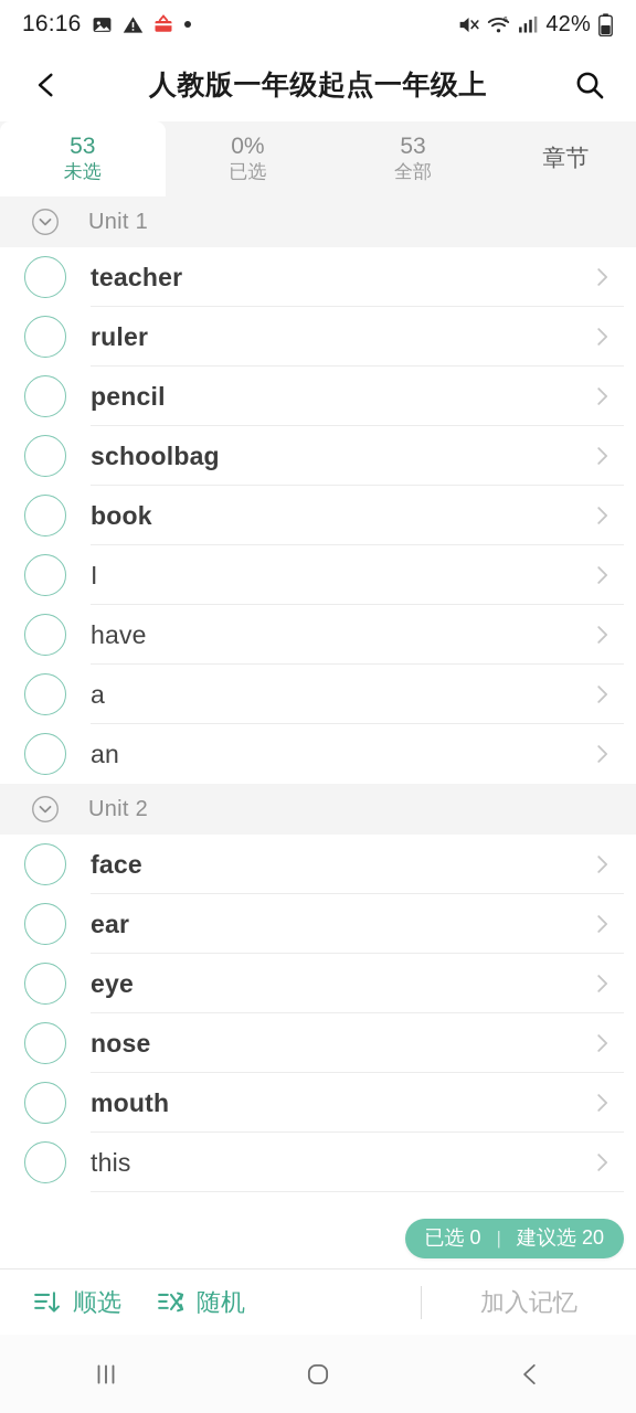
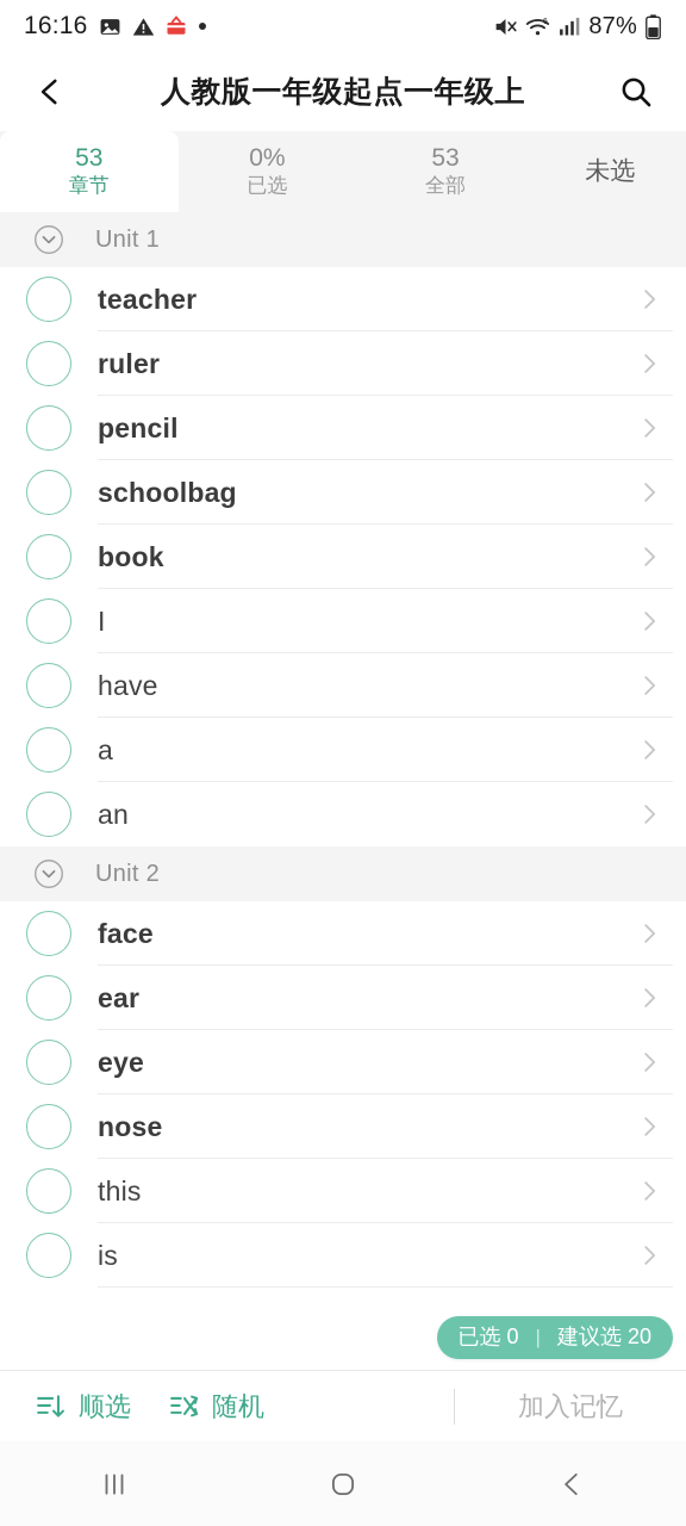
  16:16
- 42%
+ 87%
  人教版一年级起点一年级上
  53
- 未选
+ 章节
  0%
  已选
  53
  全部
- 章节
+ 未选
  Unit 1
  teacher
  ruler
  pencil
  schoolbag
  book
  I
  have
  a
  an
  Unit 2
  face
  ear
  eye
  nose
- mouth
  this
+ is
  已选 0
  |
  建议选 20
  顺选
  随机
  加入记忆
